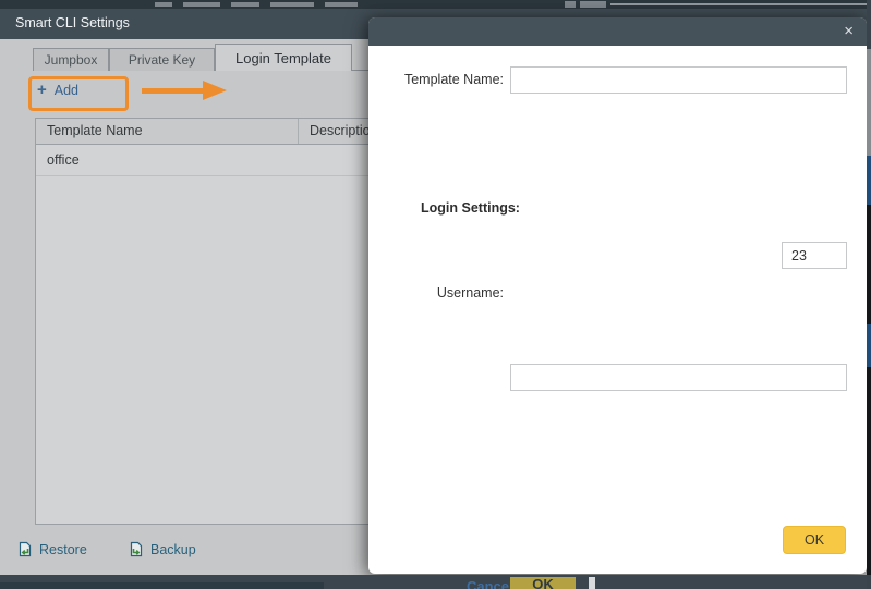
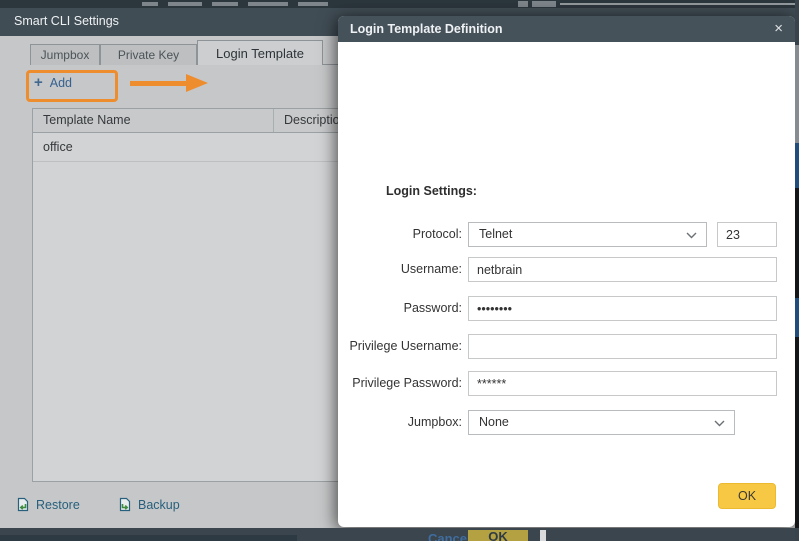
  Smart CLI Settings
  Jumpbox
  Private Key
  Login Template
  +
  Add
  Template Name
  Descriptio
  office
  Restore
  Backup
+ Login Template Definition
  ×
- Template Name:
  Login Settings:
+ Protocol:
+ Telnet
  23
  Username:
+ netbrain
+ Password:
+ ••••••••
+ Privilege Username:
+ Privilege Password:
+ ******
+ Jumpbox:
+ None
  OK
  Cance
  OK
